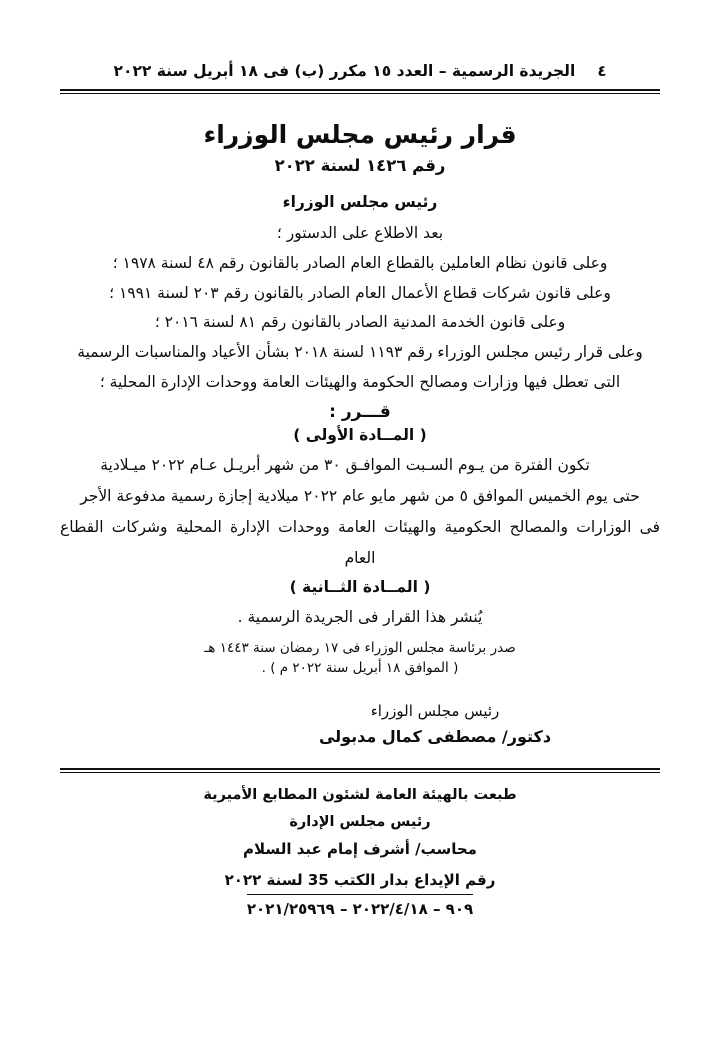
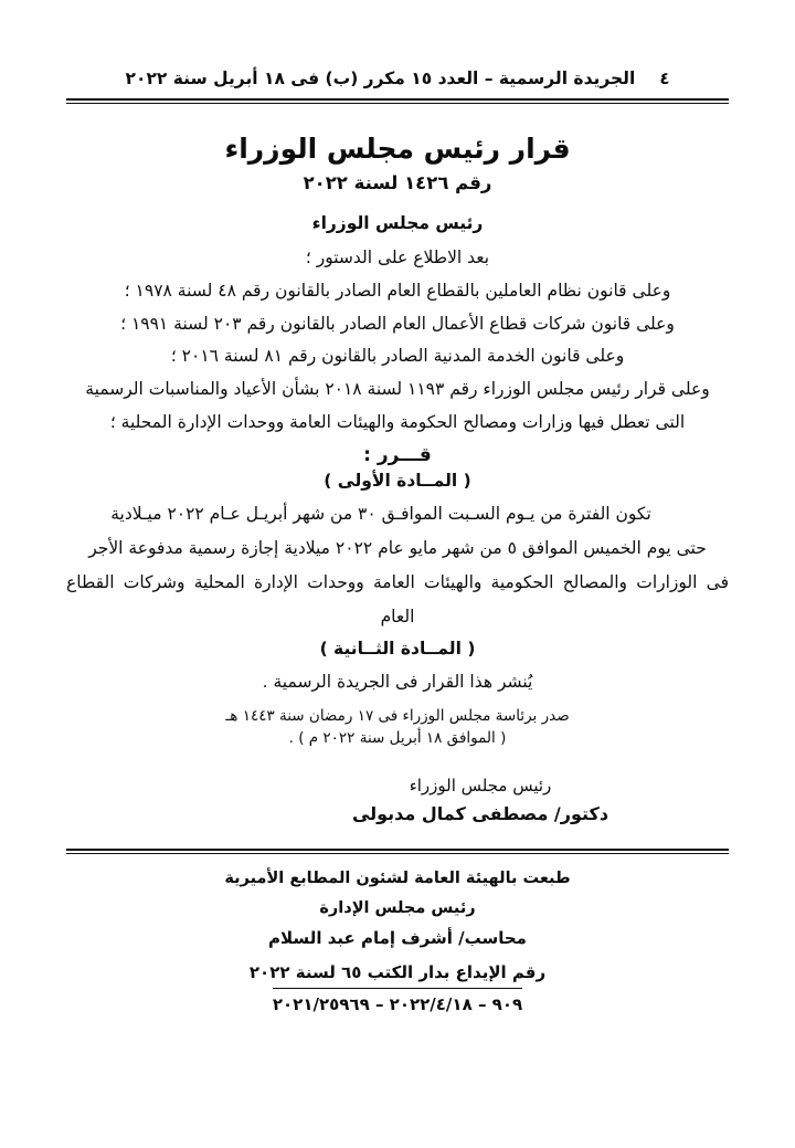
  ٤
  الجريدة الرسمية – العدد ١٥ مكرر (ب) فى ١٨ أبريل سنة ٢٠٢٢
  قرار رئيس مجلس الوزراء
  رقم ١٤٢٦ لسنة ٢٠٢٢
  رئيس مجلس الوزراء
  بعد الاطلاع على الدستور ؛
  وعلى قانون نظام العاملين بالقطاع العام الصادر بالقانون رقم ٤٨ لسنة ١٩٧٨ ؛
  وعلى قانون شركات قطاع الأعمال العام الصادر بالقانون رقم ٢٠٣ لسنة ١٩٩١ ؛
  وعلى قانون الخدمة المدنية الصادر بالقانون رقم ٨١ لسنة ٢٠١٦ ؛
  وعلى قرار رئيس مجلس الوزراء رقم ١١٩٣ لسنة ٢٠١٨ بشأن الأعياد والمناسبات الرسمية
  التى تعطل فيها وزارات ومصالح الحكومة والهيئات العامة ووحدات الإدارة المحلية ؛
  قـــرر :
  ( المــادة الأولى )
  تكون الفترة من يـوم السـبت الموافـق ٣٠ من شهر أبريـل عـام ٢٠٢٢ ميـلادية
  حتى يوم الخميس الموافق ٥ من شهر مايو عام ٢٠٢٢ ميلادية إجازة رسمية مدفوعة الأجر
  فى الوزارات والمصالح الحكومية والهيئات العامة ووحدات الإدارة المحلية وشركات القطاع العام
  ( المــادة الثــانية )
  يُنشر هذا القرار فى الجريدة الرسمية .
  صدر برئاسة مجلس الوزراء فى ١٧ رمضان سنة ١٤٤٣ هـ
  ( الموافق ١٨ أبريل سنة ٢٠٢٢ م ) .
  رئيس مجلس الوزراء
  دكتور/ مصطفى كمال مدبولى
  طبعت بالهيئة العامة لشئون المطابع الأميرية
  رئيس مجلس الإدارة
  محاسب/ أشرف إمام عبد السلام
- رقم الإيداع بدار الكتب 35 لسنة ٢٠٢٢
+ رقم الإيداع بدار الكتب ٦٥ لسنة ٢٠٢٢
  ٢٠٢١/٢٥٩٦٩ – ٢٠٢٢/٤/١٨ – ٩٠٩
